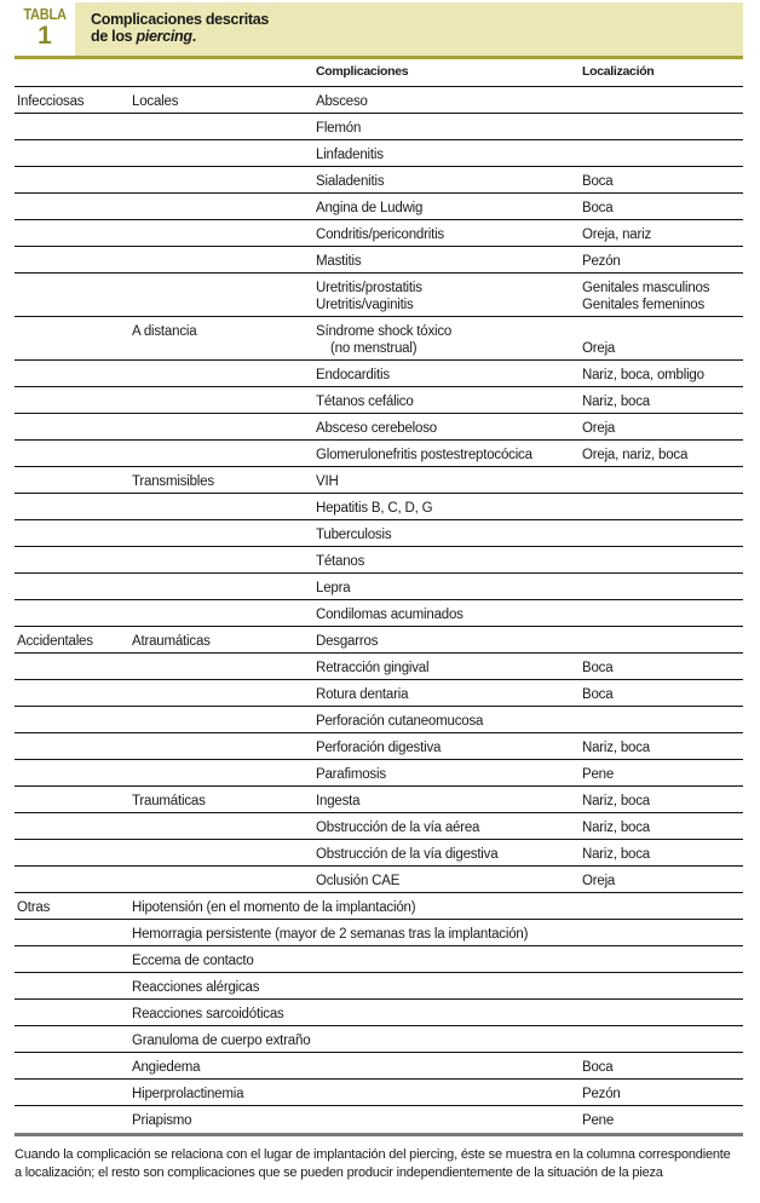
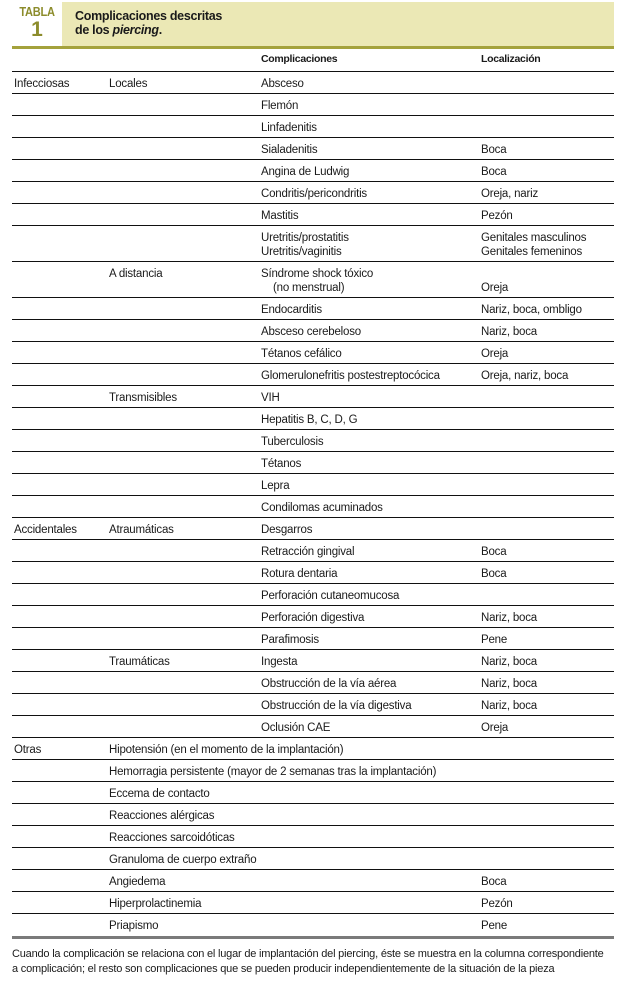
  TABLA
  1
  Complicaciones descritas
  de los piercing.
  Complicaciones
  Localización
  Infecciosas
  Locales
  Absceso
  Flemón
  Linfadenitis
  Sialadenitis
  Boca
  Angina de Ludwig
  Boca
  Condritis/pericondritis
  Oreja, nariz
  Mastitis
  Pezón
  Uretritis/prostatitis
  Uretritis/vaginitis
  Genitales masculinos
  Genitales femeninos
  A distancia
  Síndrome shock tóxico
  (no menstrual)
  Oreja
  Endocarditis
  Nariz, boca, ombligo
- Tétanos cefálico
+ Absceso cerebeloso
  Nariz, boca
- Absceso cerebeloso
+ Tétanos cefálico
  Oreja
  Glomerulonefritis postestreptocócica
  Oreja, nariz, boca
  Transmisibles
  VIH
  Hepatitis B, C, D, G
  Tuberculosis
  Tétanos
  Lepra
  Condilomas acuminados
  Accidentales
  Atraumáticas
  Desgarros
  Retracción gingival
  Boca
  Rotura dentaria
  Boca
  Perforación cutaneomucosa
  Perforación digestiva
  Nariz, boca
  Parafimosis
  Pene
  Traumáticas
  Ingesta
  Nariz, boca
  Obstrucción de la vía aérea
  Nariz, boca
  Obstrucción de la vía digestiva
  Nariz, boca
  Oclusión CAE
  Oreja
  Otras
  Hipotensión (en el momento de la implantación)
  Hemorragia persistente (mayor de 2 semanas tras la implantación)
  Eccema de contacto
  Reacciones alérgicas
  Reacciones sarcoidóticas
  Granuloma de cuerpo extraño
  Angiedema
  Boca
  Hiperprolactinemia
  Pezón
  Priapismo
  Pene
- Cuando la complicación se relaciona con el lugar de implantación del piercing, éste se muestra en la columna correspondiente a localización; el resto son complicaciones que se pueden producir independientemente de la situación de la pieza
+ Cuando la complicación se relaciona con el lugar de implantación del piercing, éste se muestra en la columna correspondiente a complicación; el resto son complicaciones que se pueden producir independientemente de la situación de la pieza
